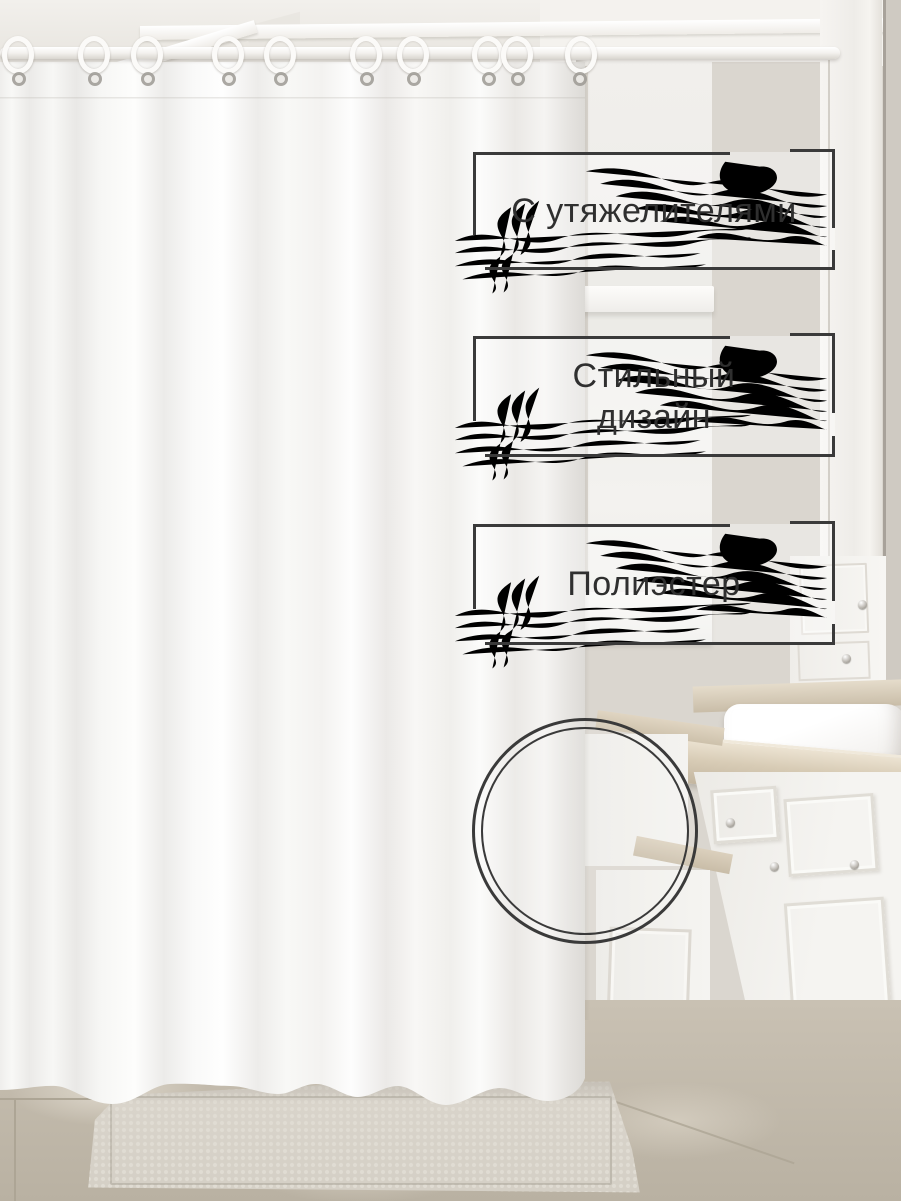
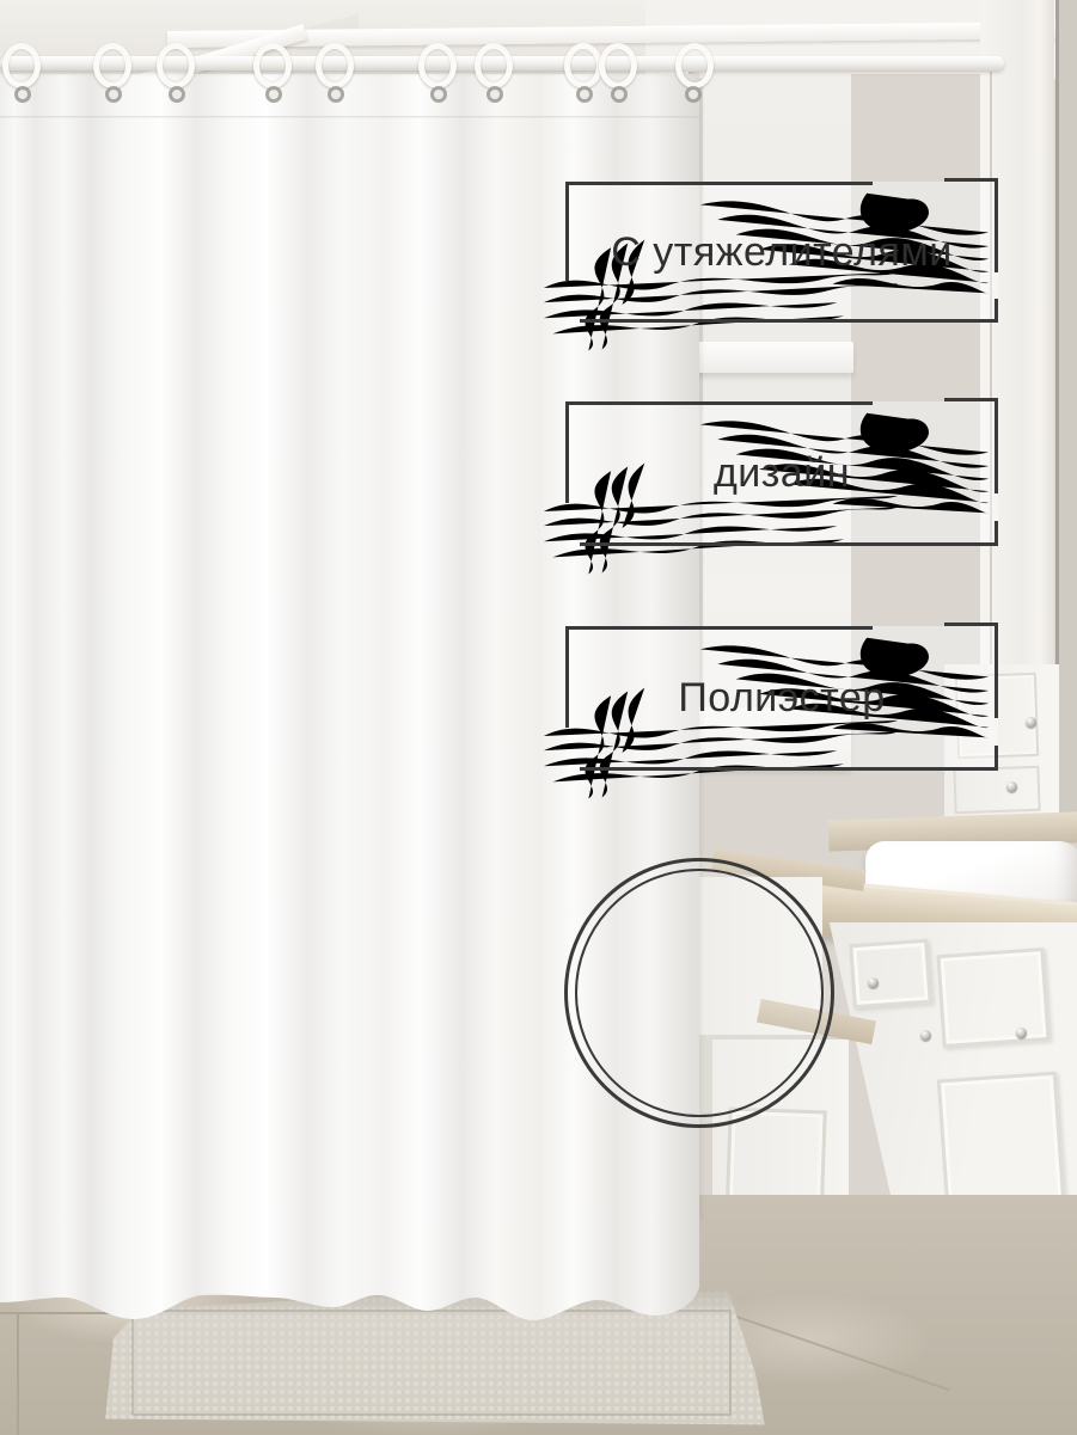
  С утяжелителями
- Стильный
  дизайн
  Полиэстер
